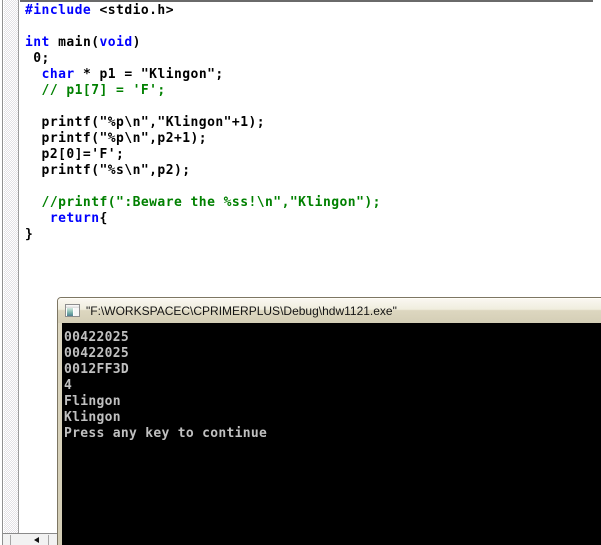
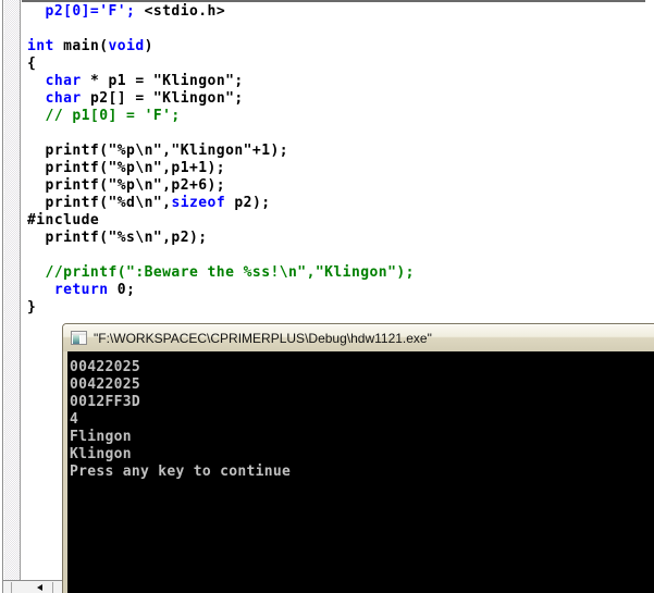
- #include <stdio.h>
+ p2[0]='F'; <stdio.h>
  int main(void)
- 0;
+ {
  char * p1 = "Klingon";
+ char p2[] = "Klingon";
- // p1[7] = 'F';
+ // p1[0] = 'F';
  printf("%p\n","Klingon"+1);
+ printf("%p\n",p1+1);
- printf("%p\n",p2+1);
+ printf("%p\n",p2+6);
+ printf("%d\n",sizeof p2);
- p2[0]='F';
+ #include
  printf("%s\n",p2);
  //printf(":Beware the %ss!\n","Klingon");
- return{
+ return 0;
  }
  "F:\WORKSPACEC\CPRIMERPLUS\Debug\hdw1121.exe"
  00422025
  00422025
  0012FF3D
  4
  Flingon
  Klingon
  Press any key to continue
